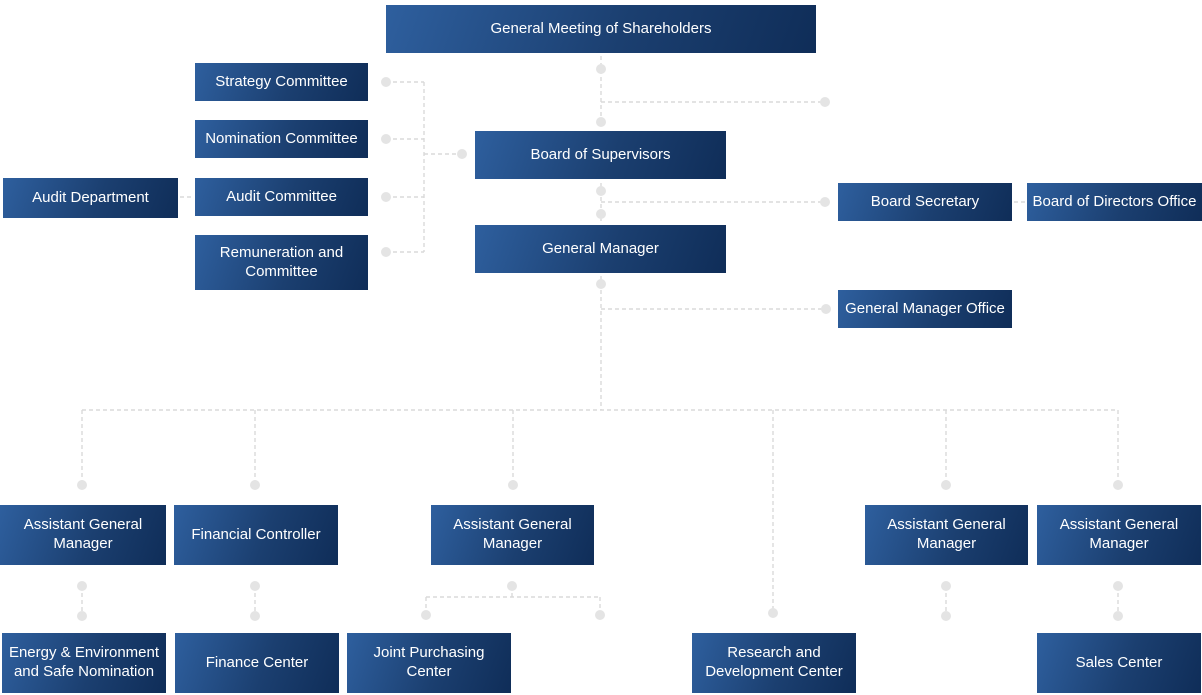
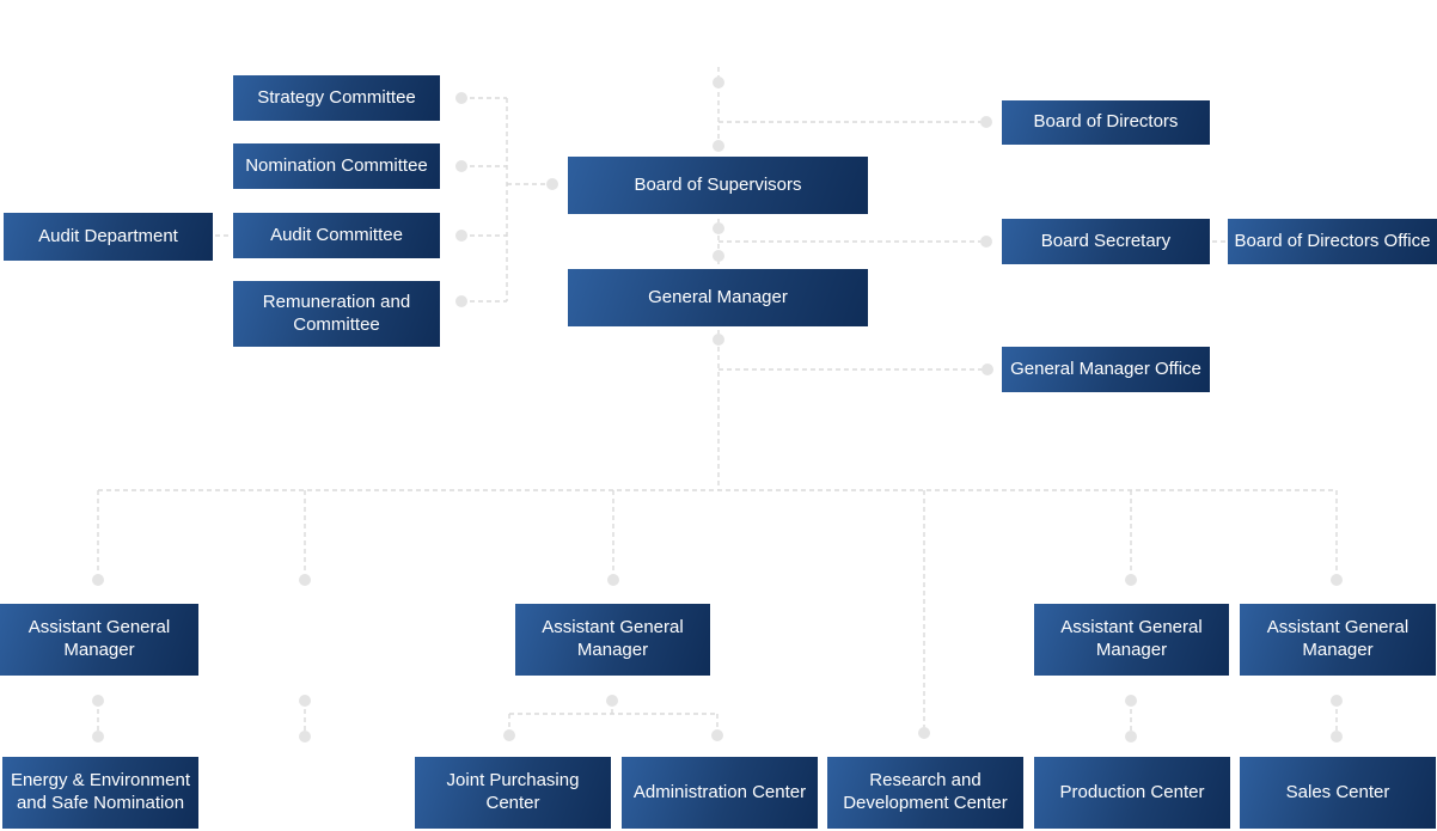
- General Meeting of Shareholders
  Strategy Committee
  Nomination Committee
  Audit Committee
  Remuneration and Committee
  Audit Department
  Board of Supervisors
  General Manager
+ Board of Directors
  Board Secretary
  Board of Directors Office
  General Manager Office
  Assistant General Manager
- Financial Controller
  Assistant General Manager
  Assistant General Manager
  Assistant General Manager
  Energy & Environment and Safe Nomination
- Finance Center
  Joint Purchasing Center
+ Administration Center
  Research and Development Center
+ Production Center
  Sales Center
